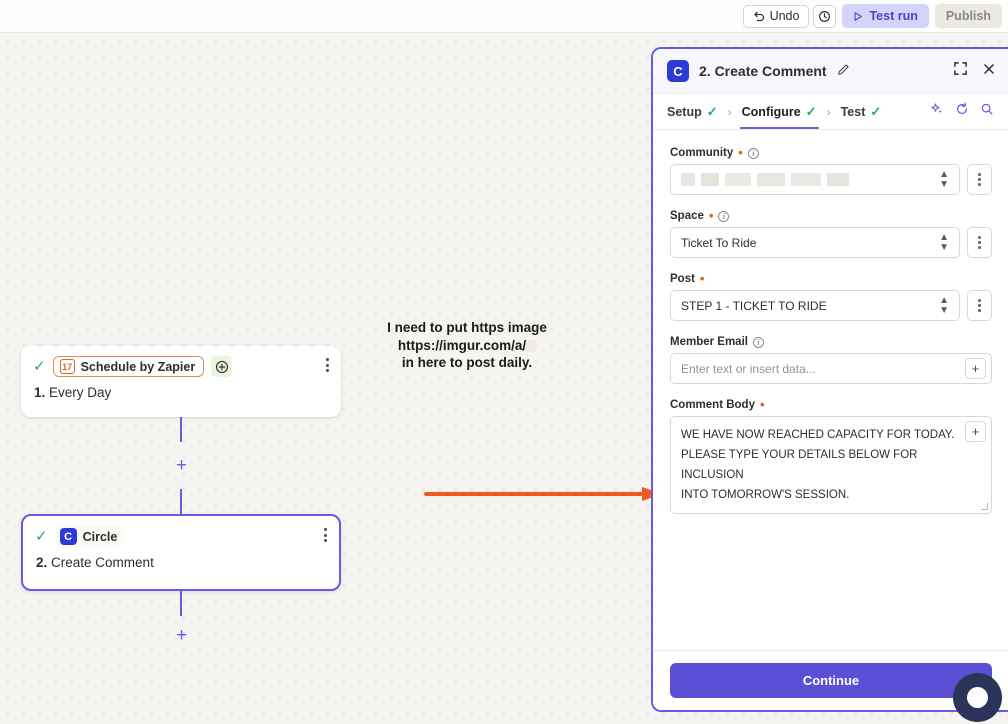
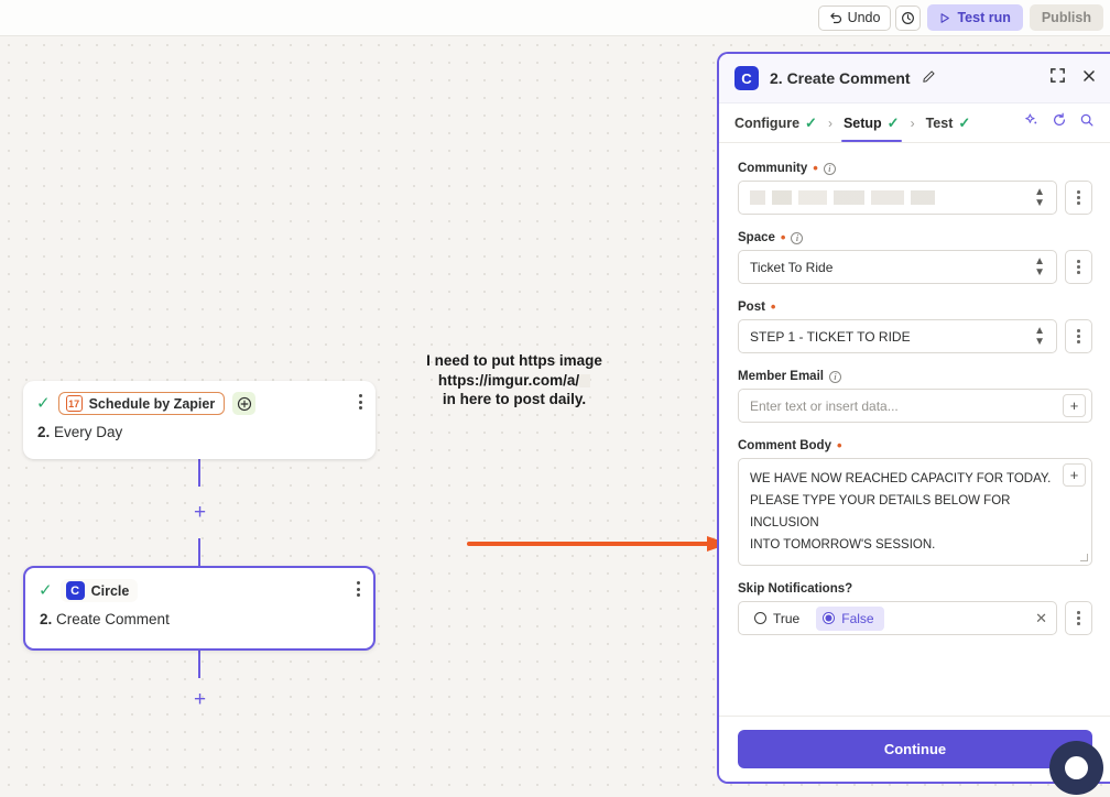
  Undo
  Test run
  Publish
  +
  +
  ✓
  17
  Schedule by Zapier
- 1. Every Day
+ 2. Every Day
  ✓
  C
  Circle
  2. Create Comment
  I need to put https image
  https://imgur.com/a/
  in here to post daily.
  C
  2. Create Comment
- Setup
+ Configure
  ✓
  ›
- Configure
+ Setup
  ✓
  ›
  Test
  ✓
  Community
  •
  i
  ▲
  ▼
  Space
  •
  i
  Ticket To Ride
  ▲
  ▼
  Post
  •
  STEP 1 - TICKET TO RIDE
  ▲
  ▼
  Member Email
  i
  Enter text or insert data...
  +
  Comment Body
  •
  WE HAVE NOW REACHED CAPACITY FOR TODAY.
  PLEASE TYPE YOUR DETAILS BELOW FOR INCLUSION
  INTO TOMORROW'S SESSION.
  +
+ Skip Notifications?
+ True
+ False
+ ✕
  Continue
